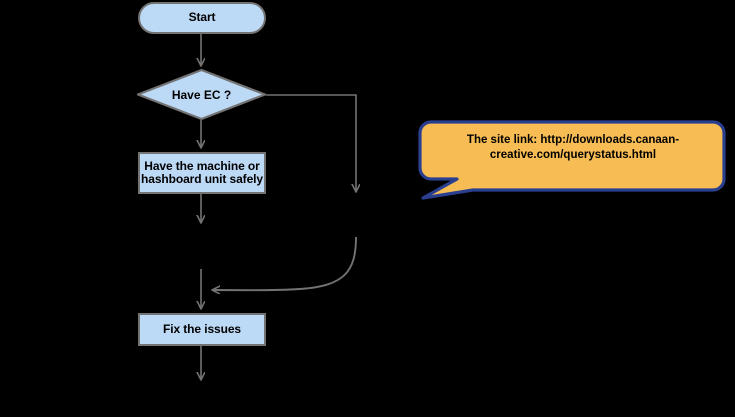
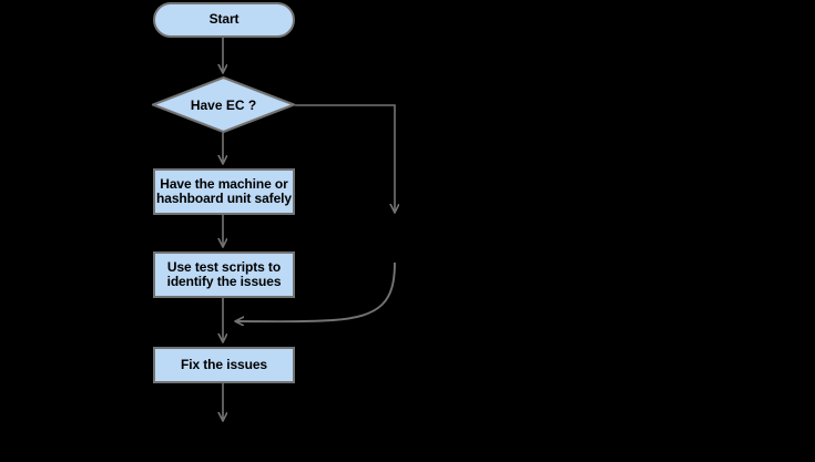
  Start
  Have EC ?
  Have the machine or hashboard unit safely
+ Use test scripts to identify the issues
  Fix the issues
- The site link: http://downloads.canaan-creative.com/querystatus.html
